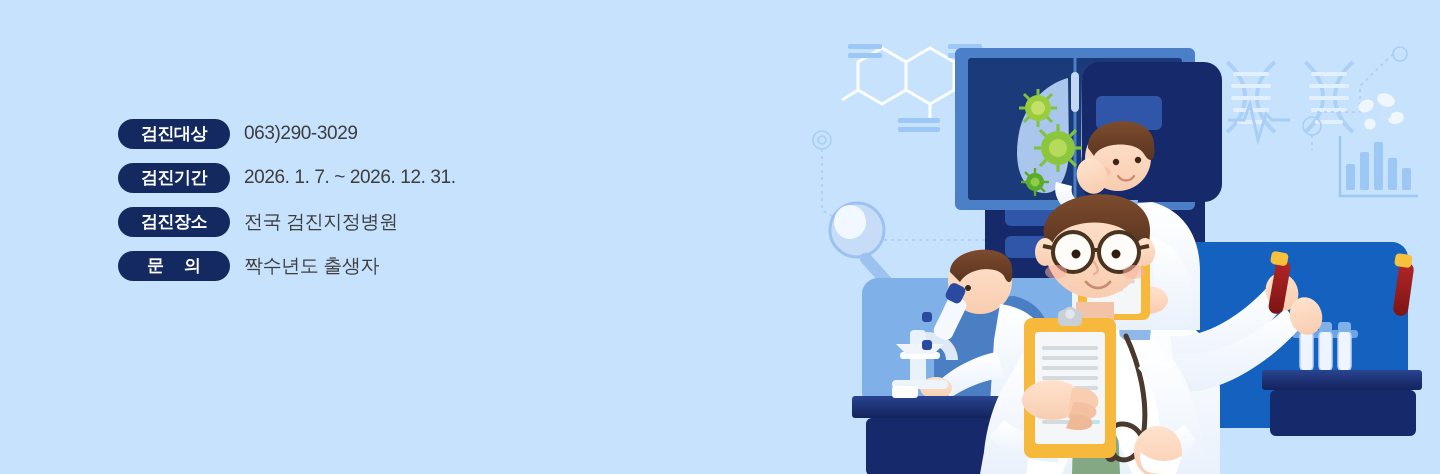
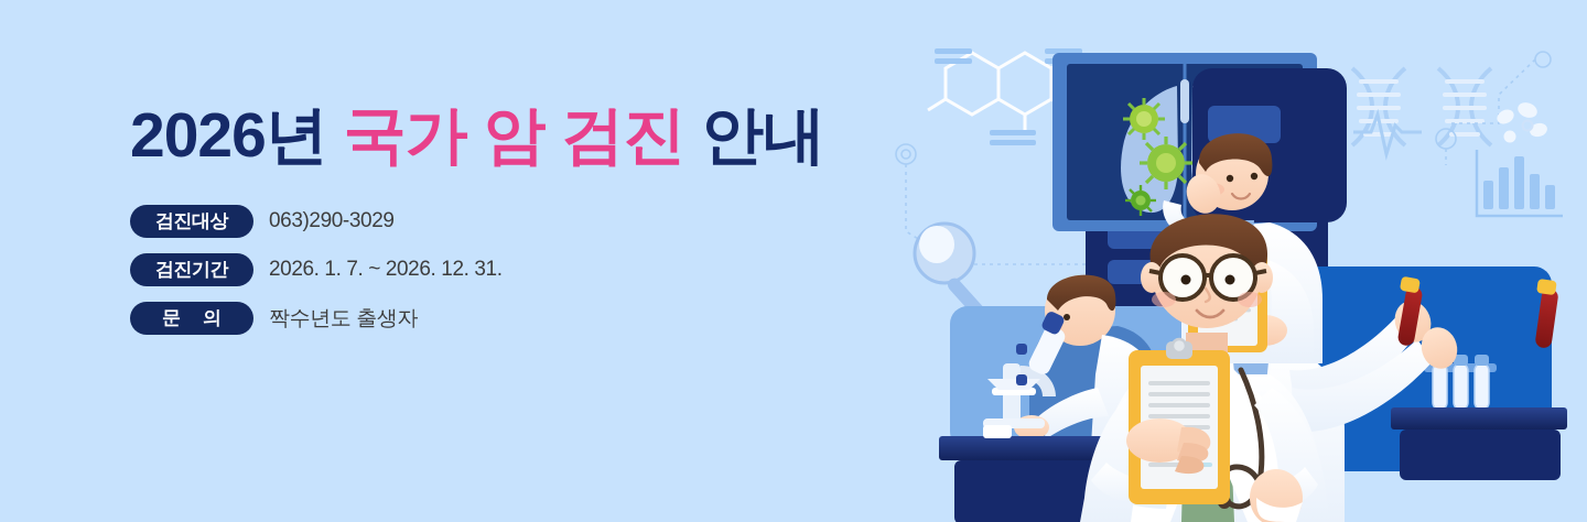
+ 2026년 국가 암 검진 안내
  검진대상
  063)290-3029
  검진기간
  2026. 1. 7. ~ 2026. 12. 31.
- 검진장소
- 전국 검진지정병원
  문의
  짝수년도 출생자
